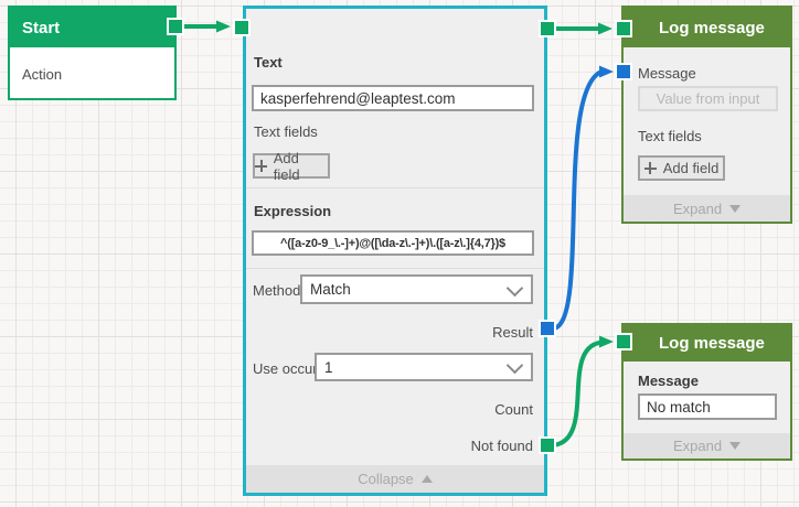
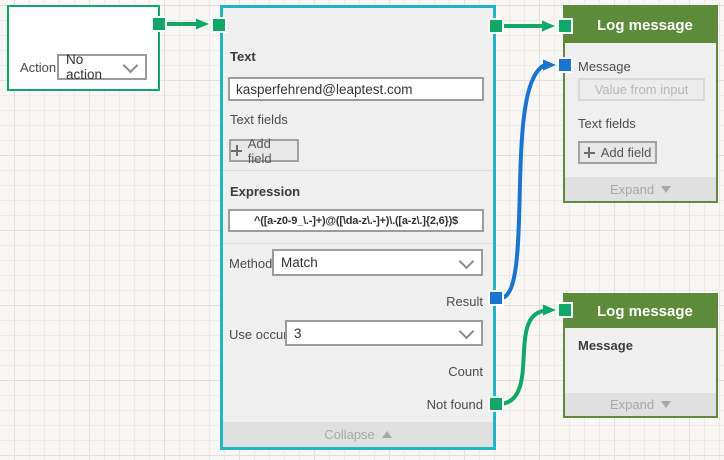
- Start
  Action
+ No action
  Text
  kasperfehrend@leaptest.com
  Text fields
  Add field
  Expression
- ^([a-z0-9_\.-]+)@([\da-z\.-]+)\.([a-z\.]{4,7})$
+ ^([a-z0-9_\.-]+)@([\da-z\.-]+)\.([a-z\.]{2,6})$
  Method
  Match
  Result
  Use occu
- 1
+ 3
  Count
  Not found
  Collapse
  Log message
  Message
  Value from input
  Text fields
  Add field
  Expand
  Log message
  Message
- No match
  Expand
